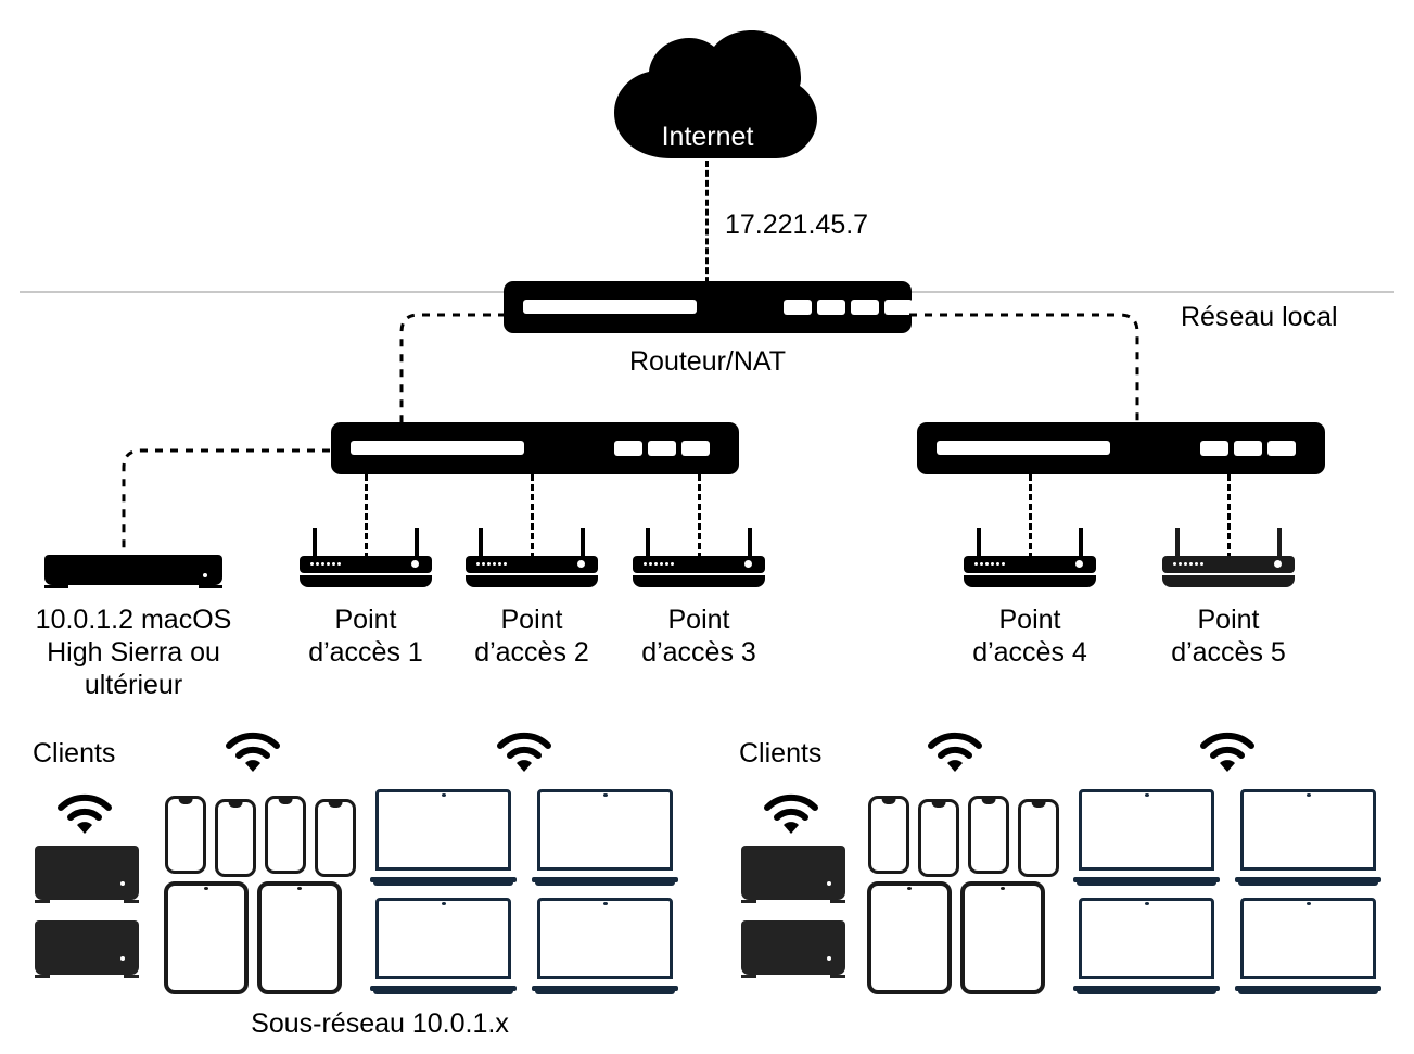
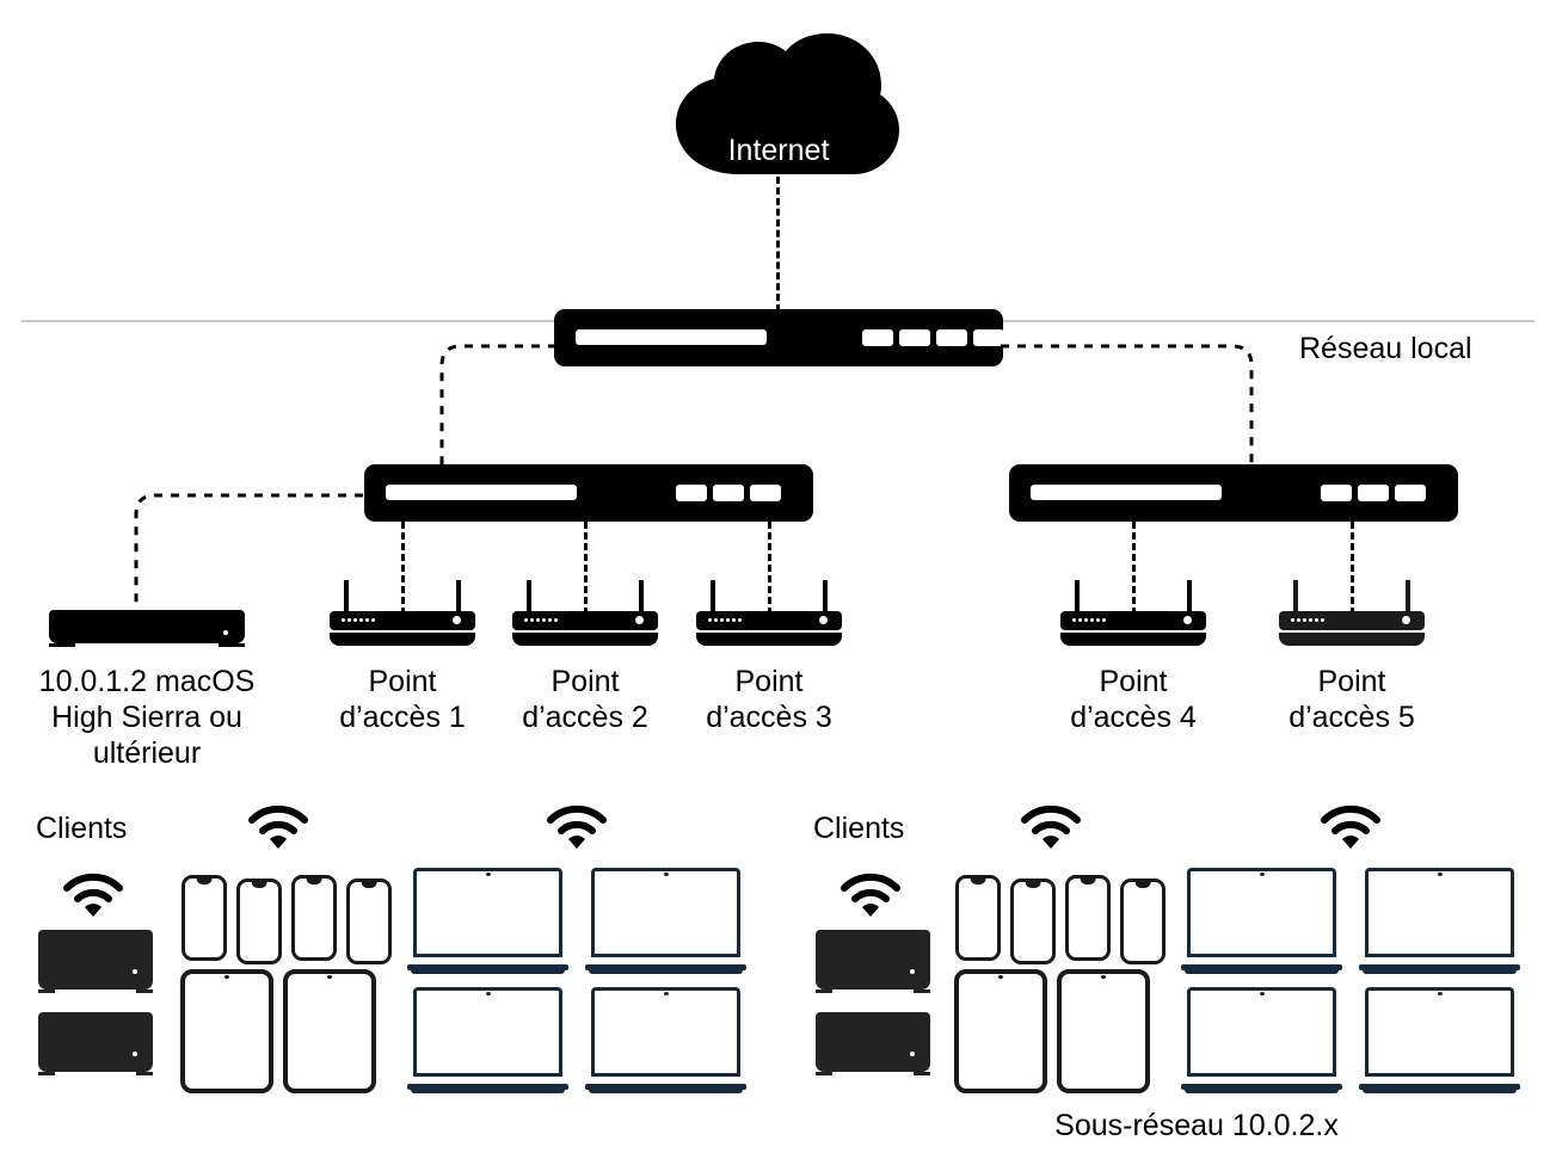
  Internet
- 17.221.45.7
  Réseau local
- Routeur/NAT
  10.0.1.2 macOS
  High Sierra ou
  ultérieur
  Point
  d’accès 1
  Point
  d’accès 2
  Point
  d’accès 3
  Point
  d’accès 4
  Point
  d’accès 5
  Clients
- Sous-réseau 10.0.1.x
  Clients
+ Sous-réseau 10.0.2.x
